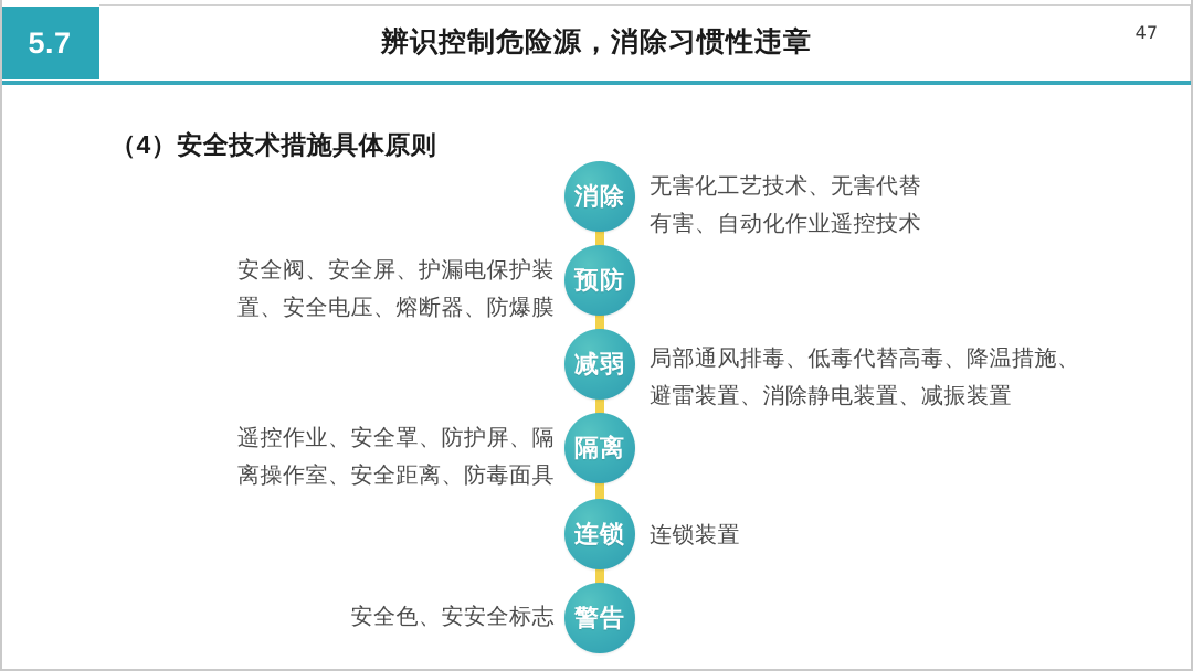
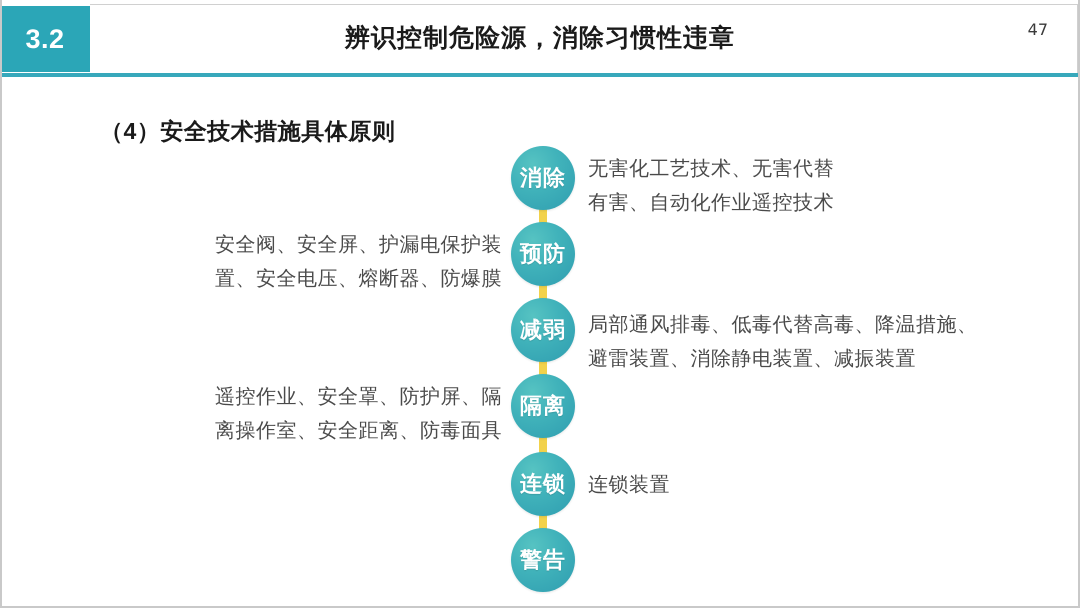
- 5.7
+ 3.2
  辨识控制危险源，消除习惯性违章
  47
  （4）安全技术措施具体原则
  消除
  预防
  减弱
  隔离
  连锁
  警告
  无害化工艺技术、无害代替
  有害、自动化作业遥控技术
  局部通风排毒、低毒代替高毒、降温措施、
  避雷装置、消除静电装置、减振装置
  连锁装置
  安全阀、安全屏、护漏电保护装
  置、安全电压、熔断器、防爆膜
  遥控作业、安全罩、防护屏、隔
  离操作室、安全距离、防毒面具
- 安全色、安安全标志
